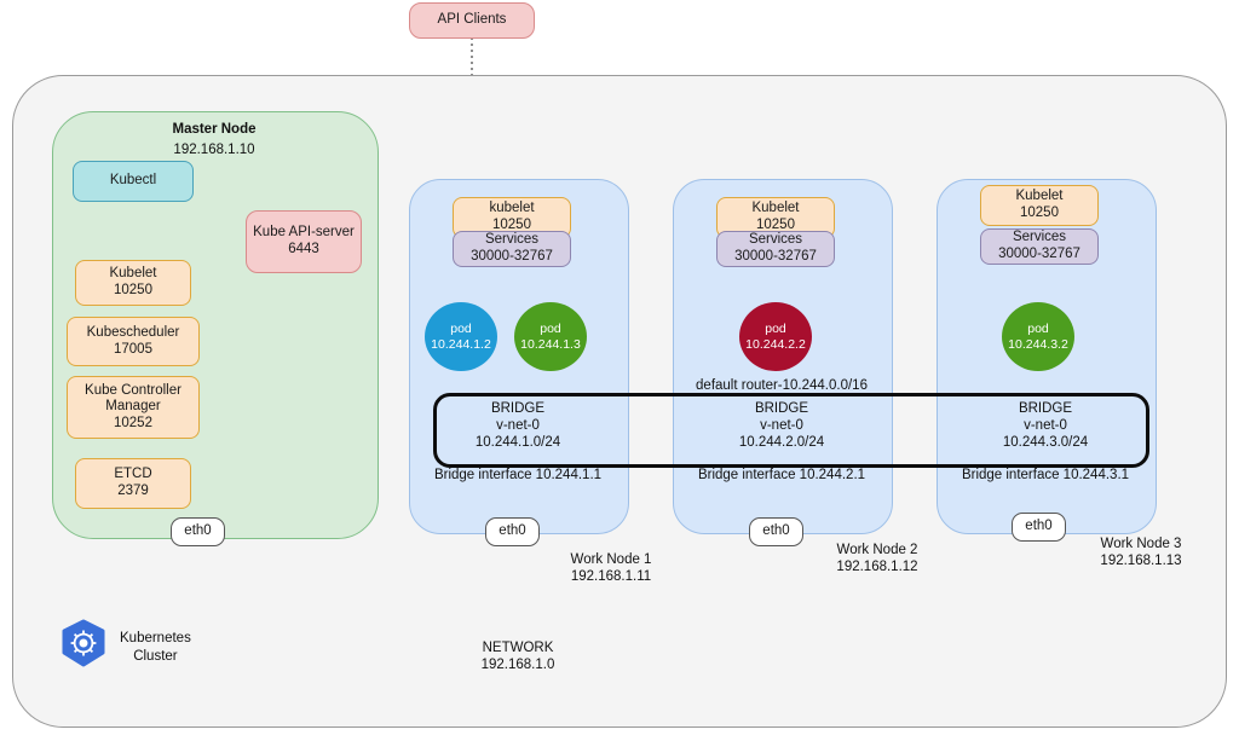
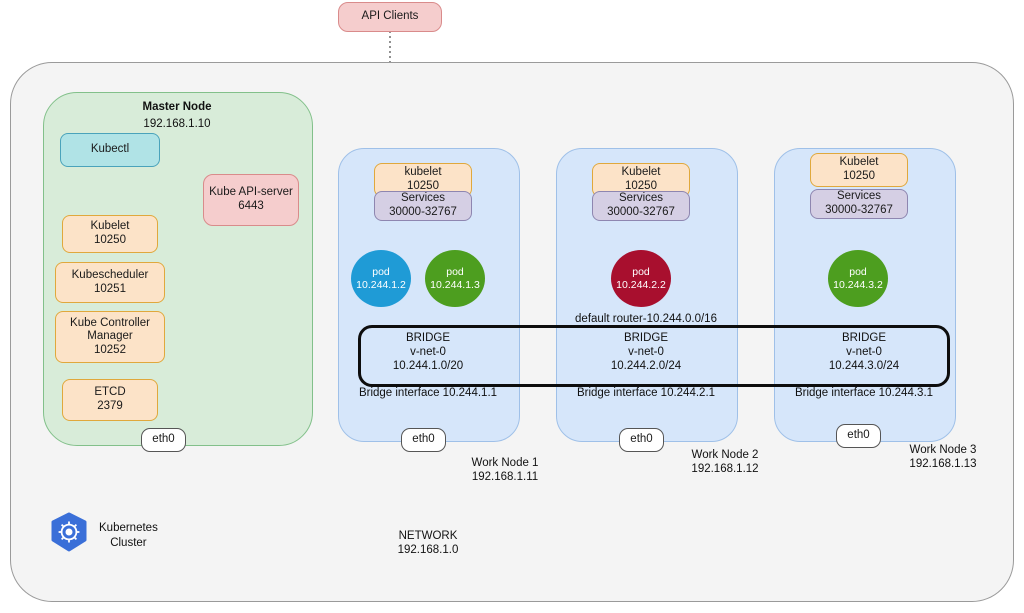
  API Clients
  Master Node
  192.168.1.10
  Kubectl
  Kube API-server
  6443
  Kubelet
  10250
  Kubescheduler
- 17005
+ 10251
  Kube Controller
  Manager
  10252
  ETCD
  2379
  eth0
  kubelet
  10250
  Services
  30000-32767
  pod
  10.244.1.2
  pod
  10.244.1.3
  Kubelet
  10250
  Services
  30000-32767
  pod
  10.244.2.2
  default router-10.244.0.0/16
  Kubelet
  10250
  Services
  30000-32767
  pod
  10.244.3.2
  BRIDGE
  v-net-0
- 10.244.1.0/24
+ 10.244.1.0/20
  BRIDGE
  v-net-0
  10.244.2.0/24
  BRIDGE
  v-net-0
  10.244.3.0/24
  Bridge interface 10.244.1.1
  Bridge interface 10.244.2.1
  Bridge interface 10.244.3.1
  eth0
  eth0
  eth0
  Work Node 1
  192.168.1.11
  Work Node 2
  192.168.1.12
  Work Node 3
  192.168.1.13
  Kubernetes
  Cluster
  NETWORK
  192.168.1.0
